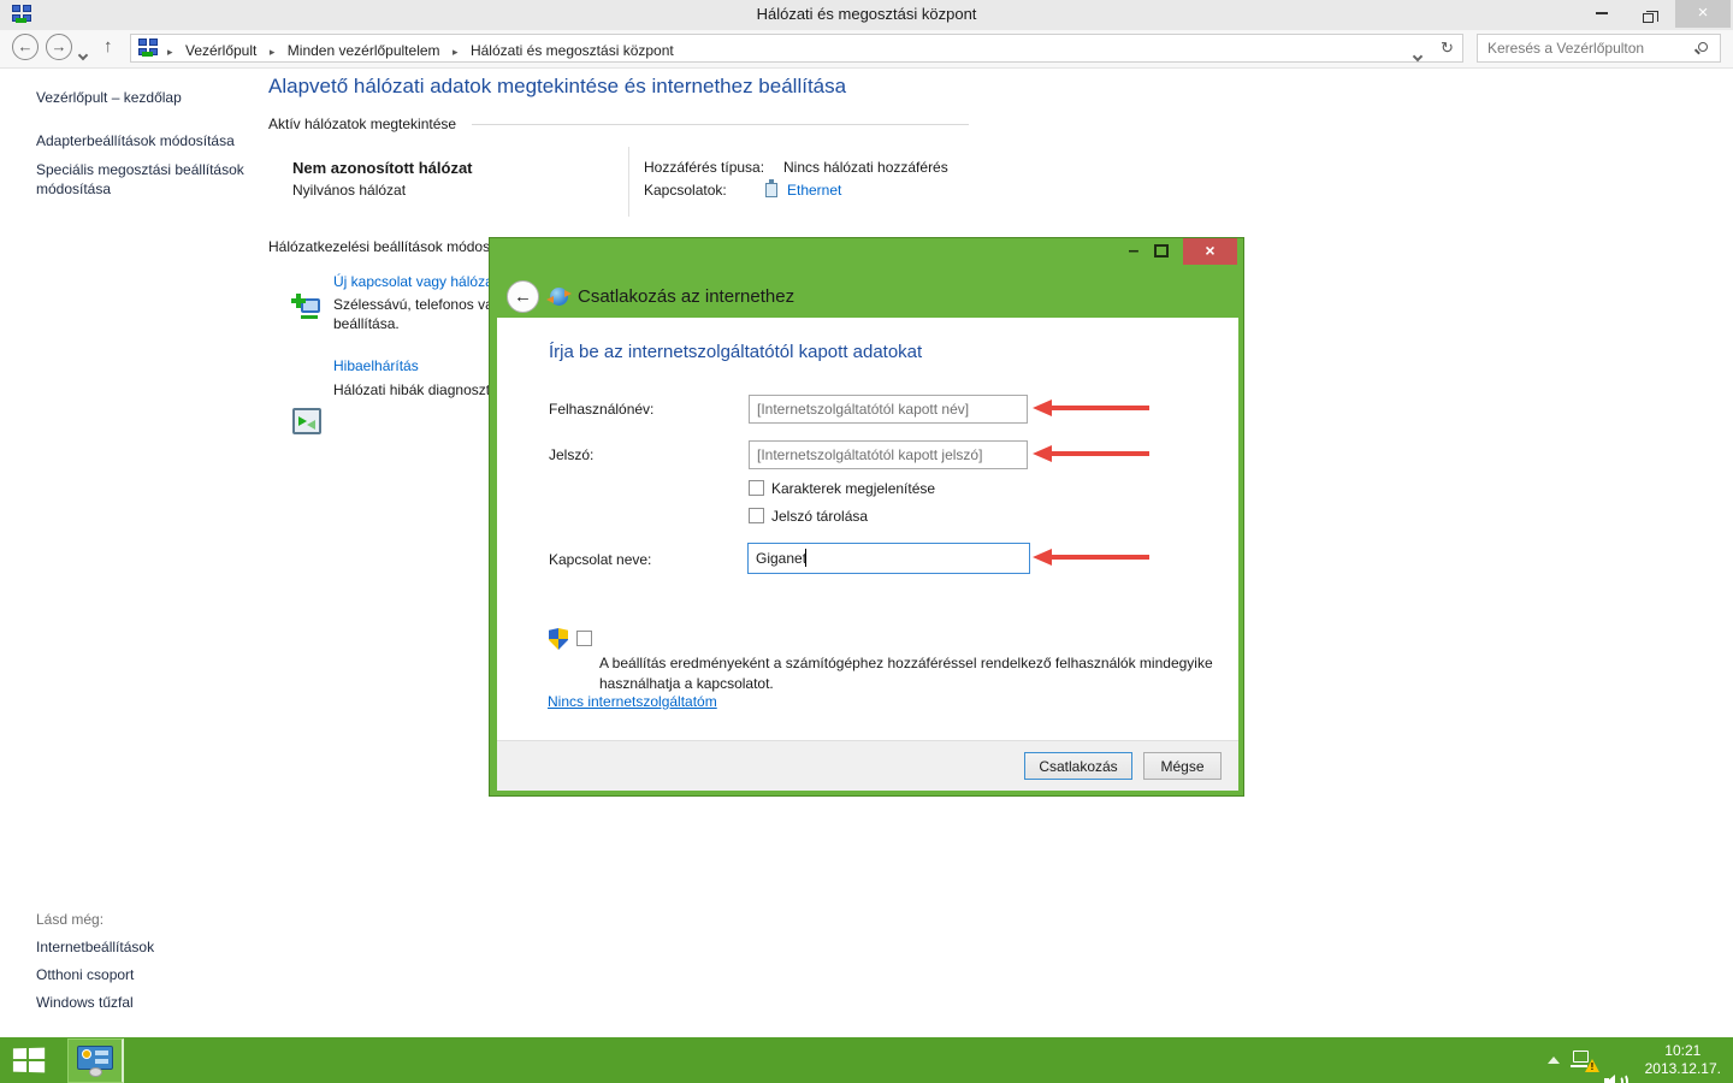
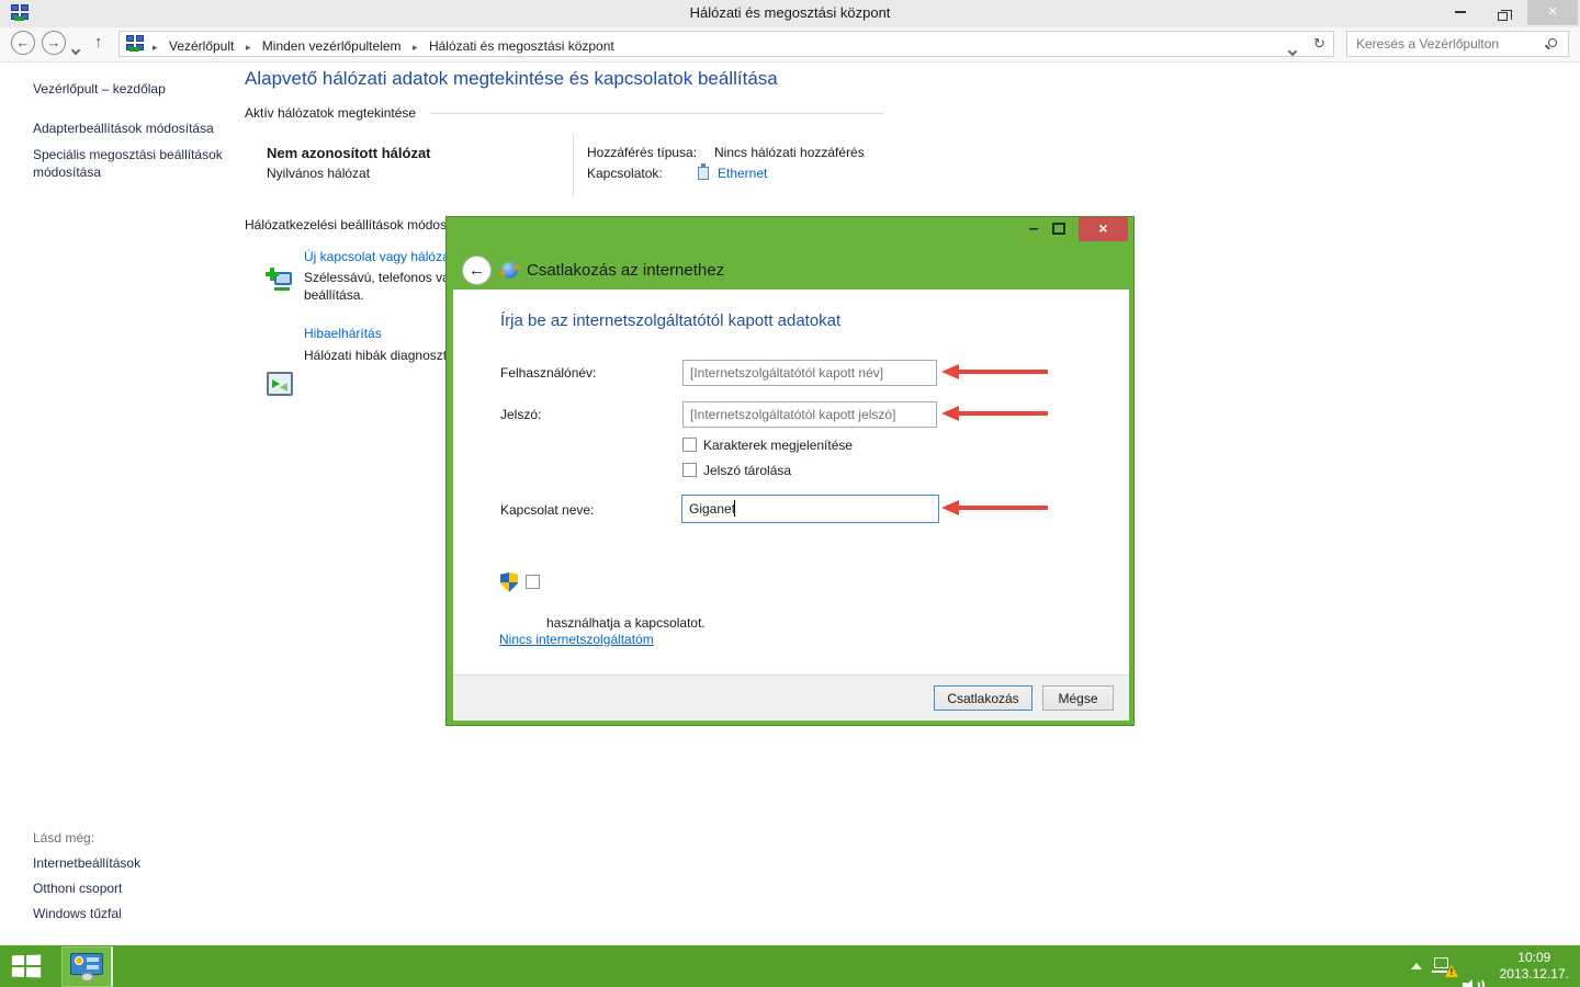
  Hálózati és megosztási központ
  ×
  ←
  →
  ↑
  ▸ Vezérlőpult ▸ Minden vezérlőpultelem ▸ Hálózati és megosztási központ
  ↻
  Keresés a Vezérlőpulton
  Vezérlőpult – kezdőlap
  Adapterbeállítások módosítása
  Speciális megosztási beállítások módosítása
- Alapvető hálózati adatok megtekintése és internethez beállítása
+ Alapvető hálózati adatok megtekintése és kapcsolatok beállítása
  Aktív hálózatok megtekintése
  Nem azonosított hálózat
  Nyilvános hálózat
  Hozzáférés típusa:
  Nincs hálózati hozzáférés
  Kapcsolatok:
  Ethernet
  Hálózatkezelési beállítások módos
  beállítása.
  Hibaelhárítás
  Lásd még:
  Internetbeállítások
  Otthoni csoport
  Windows tűzfal
  –
  ×
  ←
  Csatlakozás az internethez
  Írja be az internetszolgáltatótól kapott adatokat
  Felhasználónév:
  [Internetszolgáltatótól kapott név]
  Jelszó:
  [Internetszolgáltatótól kapott jelszó]
  Karakterek megjelenítése
  Jelszó tárolása
  Kapcsolat neve:
  Gigane
- A beállítás eredményeként a számítógéphez hozzáféréssel rendelkező felhasználók mindegyike
  használhatja a kapcsolatot.
  Nincs internetszolgáltatóm
  Csatlakozás
  Mégse
  !
- 10:21
+ 10:09
  2013.12.17.
